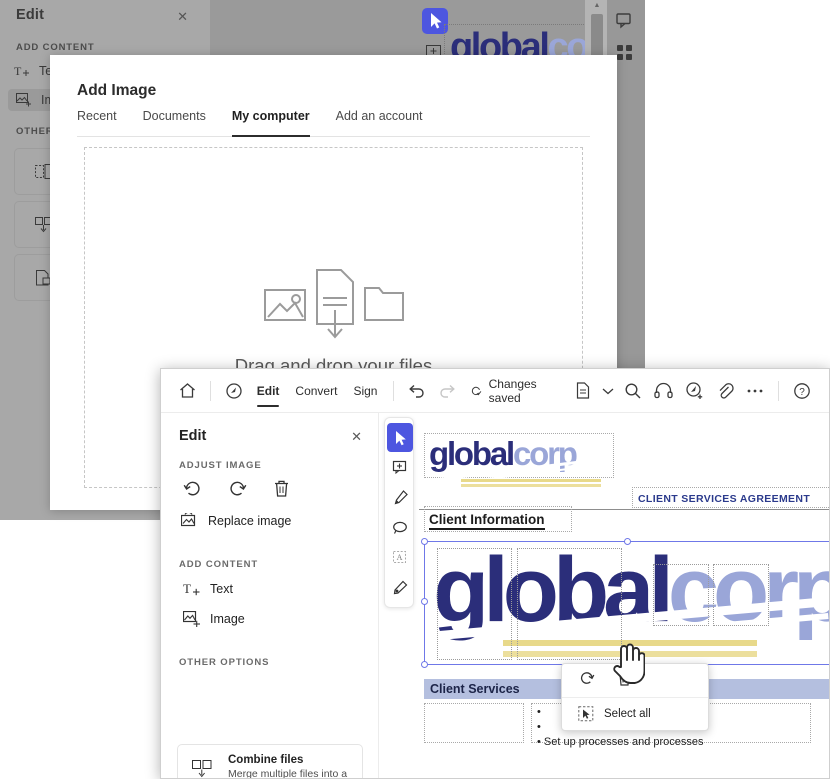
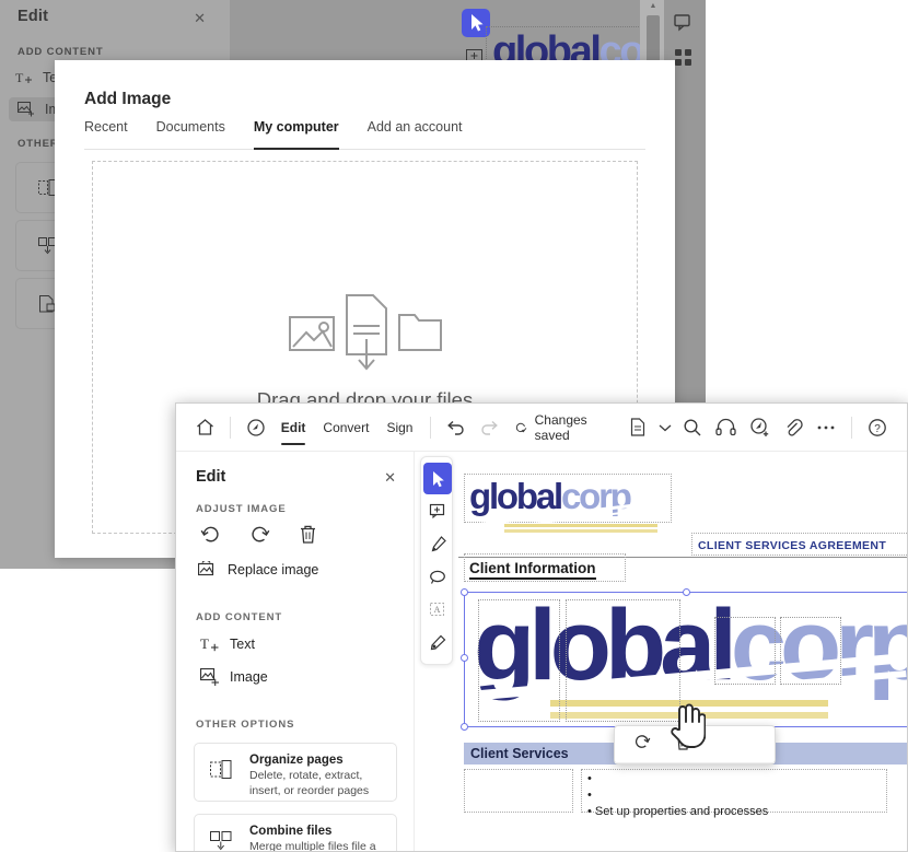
  Edit
  ✕
  ADD CONTENT
  T
  globalco
  Add Image
  Recent
  Documents
  My computer
  Add an account
  Drag and drop your files
  Edit
  Convert
  Sign
  Changes saved
  ?
  Edit
  ✕
  ADJUST IMAGE
  Replace image
  ADD CONTENT
  T
  Text
  Image
  OTHER OPTIONS
+ Organize pages
+ Delete, rotate, extract, insert, or reorder pages
  Combine files
- Merge multiple files into a
+ Merge multiple files file a
  A
  globalcorp
  CLIENT SERVICES AGREEMENT
  Client Information
  globalcorp
  Client Services
  •
  •
- • Set up processes and processes
+ • Set up properties and processes
- Select all
